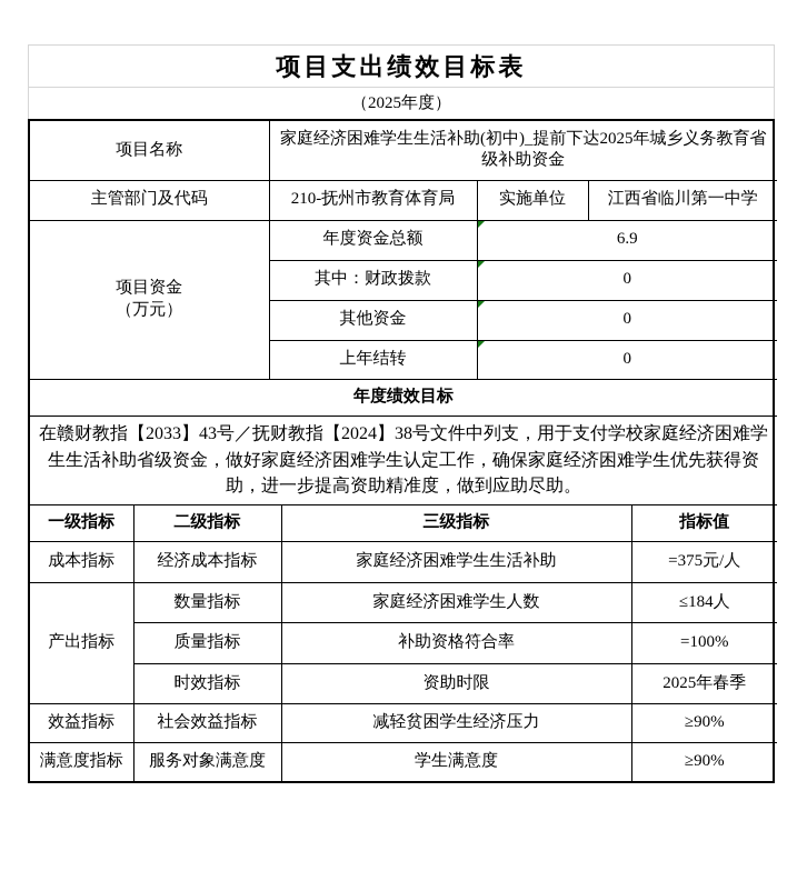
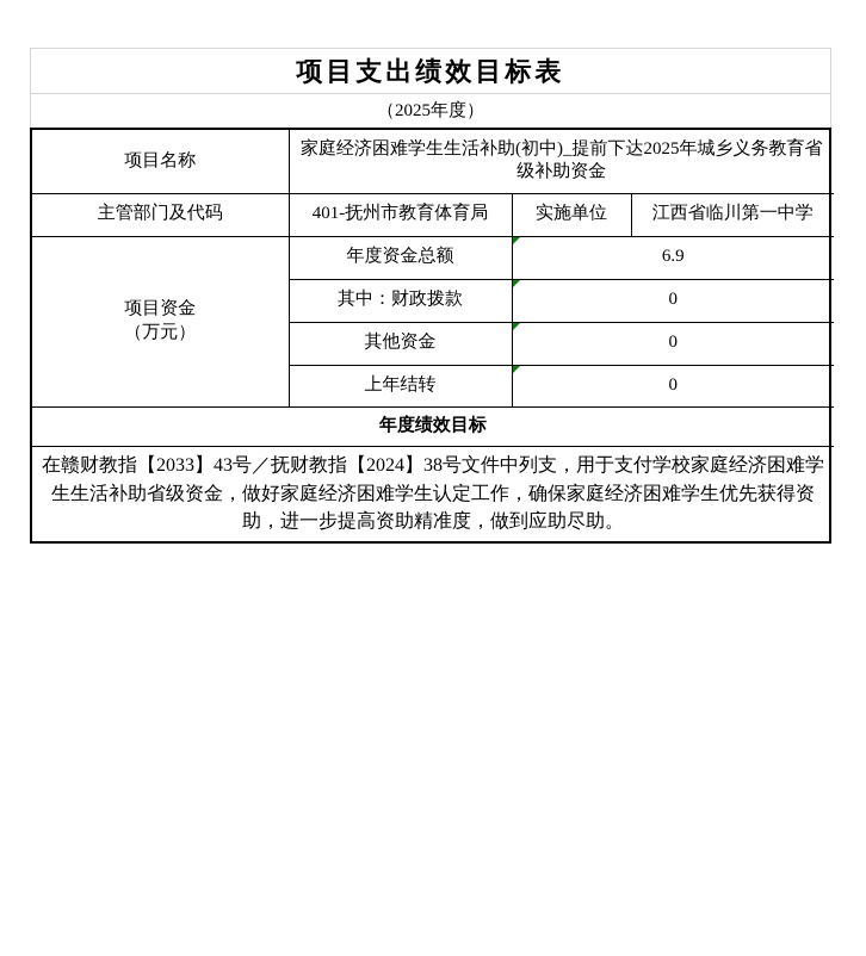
  项目支出绩效目标表
  （2025年度）
  项目名称	家庭经济困难学生生活补助(初中)_提前下达2025年城乡义务教育省级补助资金
- 主管部门及代码	210-抚州市教育体育局	实施单位	江西省临川第一中学
+ 主管部门及代码	401-抚州市教育体育局	实施单位	江西省临川第一中学
  项目资金 （万元）	年度资金总额	6.9
  其中：财政拨款	0
  其他资金	0
  上年结转	0
  年度绩效目标
  在赣财教指【2033】43号／抚财教指【2024】38号文件中列支，用于支付学校家庭经济困难学生生活补助省级资金，做好家庭经济困难学生认定工作，确保家庭经济困难学生优先获得资助，进一步提高资助精准度，做到应助尽助。
- 一级指标	二级指标	三级指标	指标值
- 成本指标	经济成本指标	家庭经济困难学生生活补助	=375元/人
- 产出指标	数量指标	家庭经济困难学生人数	≤184人
- 质量指标	补助资格符合率	=100%
- 时效指标	资助时限	2025年春季
- 效益指标	社会效益指标	减轻贫困学生经济压力	≥90%
- 满意度指标	服务对象满意度	学生满意度	≥90%
